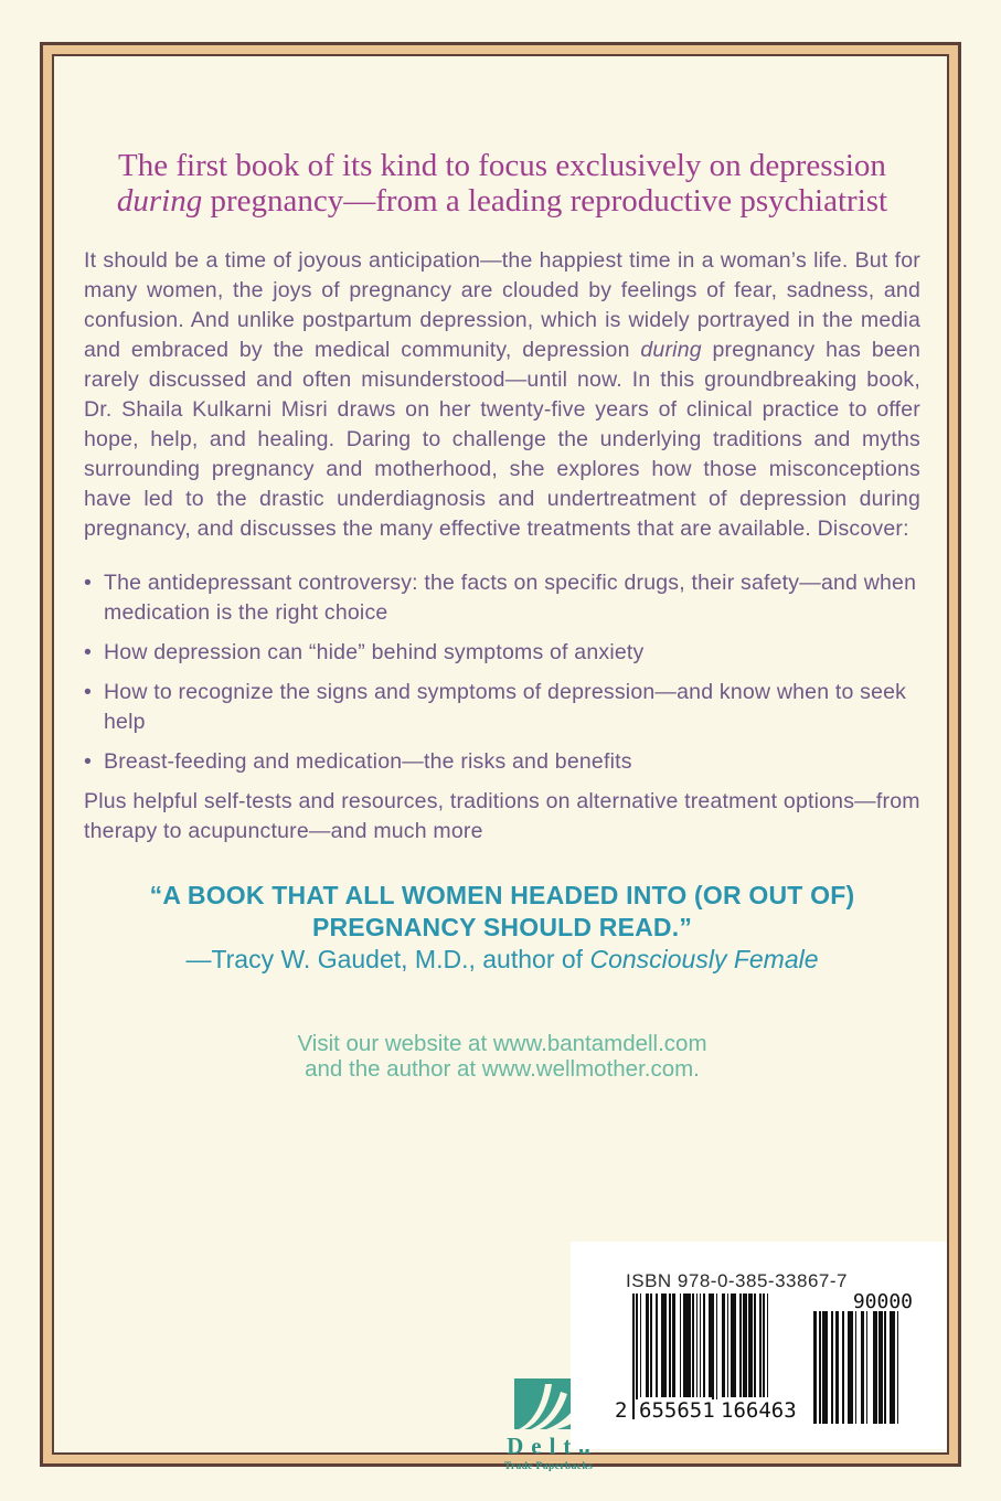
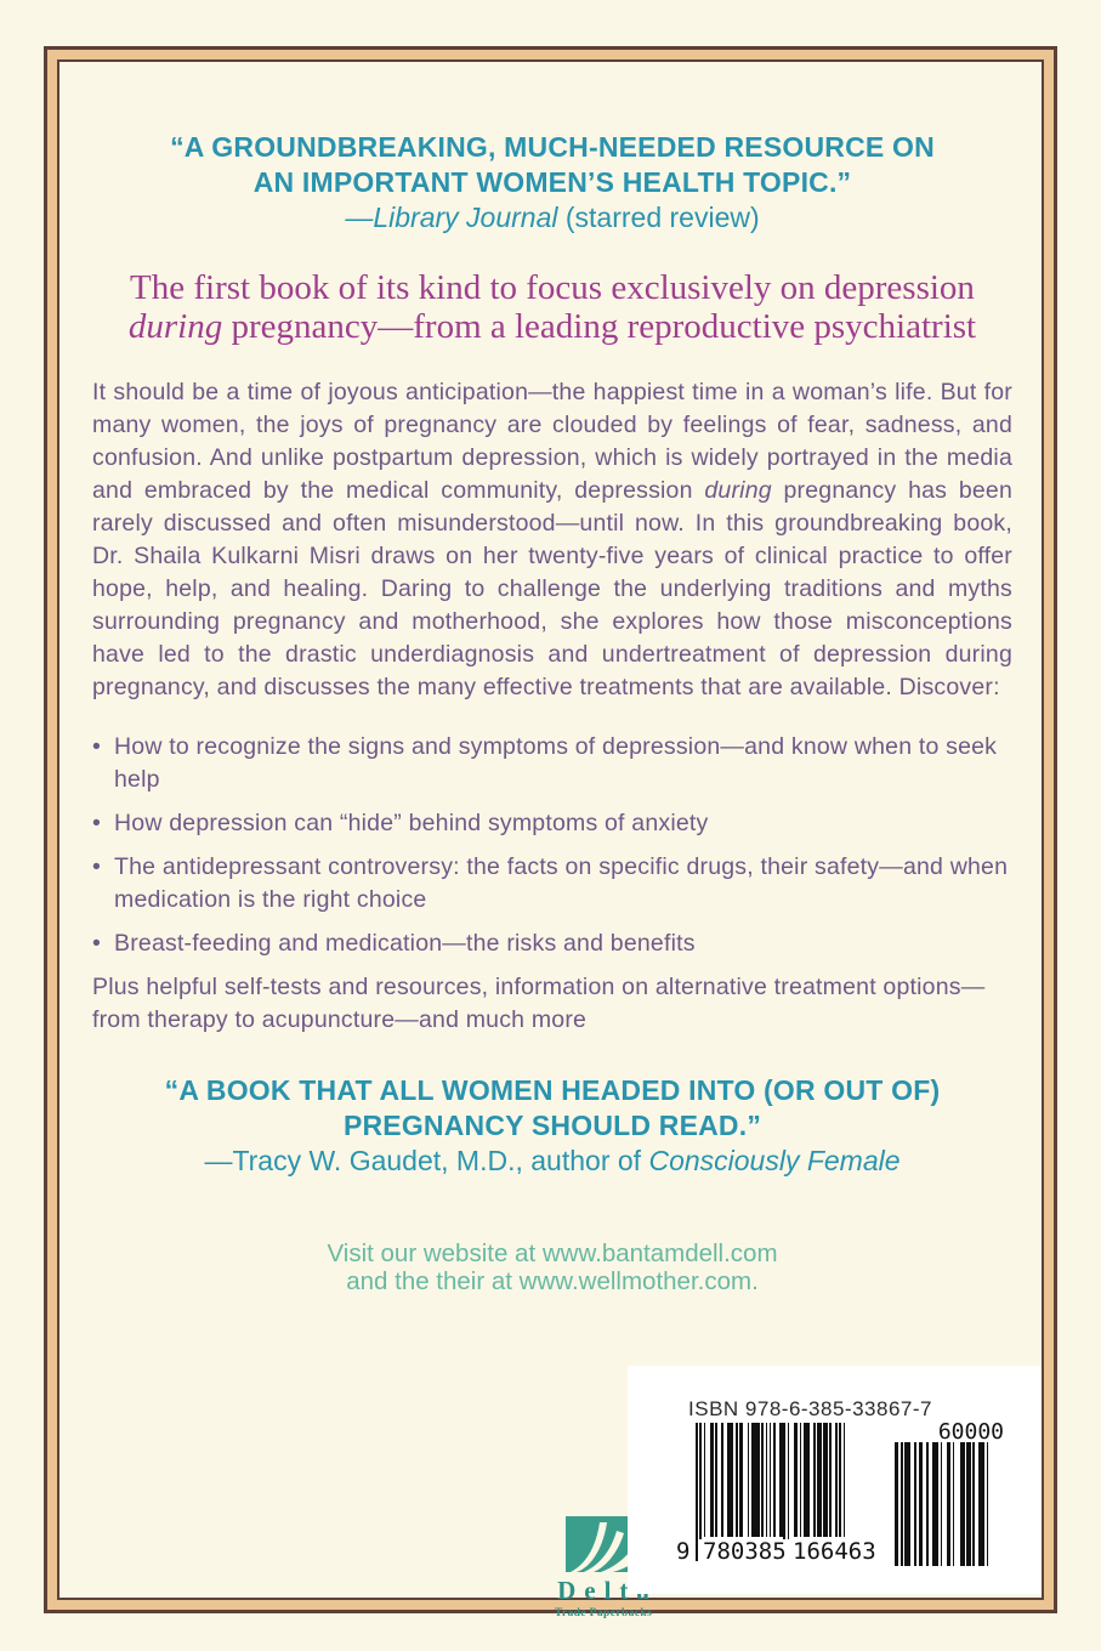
+ “A GROUNDBREAKING, MUCH-NEEDED RESOURCE ON
+ AN IMPORTANT WOMEN’S HEALTH TOPIC.”
+ —Library Journal (starred review)
  The first book of its kind to focus exclusively on depression
  during pregnancy—from a leading reproductive psychiatrist
  It should be a time of joyous anticipation—the happiest time in a woman’s life. But for many women, the joys of pregnancy are clouded by feelings of fear, sadness, and confusion. And unlike postpartum depression, which is widely portrayed in the media and embraced by the medical community, depression during pregnancy has been rarely discussed and often misunderstood—until now. In this groundbreaking book, Dr. Shaila Kulkarni Misri draws on her twenty-five years of clinical practice to offer hope, help, and healing. Daring to challenge the underlying traditions and myths surrounding pregnancy and motherhood, she explores how those misconceptions have led to the drastic underdiagnosis and undertreatment of depression during pregnancy, and discusses the many effective treatments that are available. Discover:
  •
- The antidepressant controversy: the facts on specific drugs, their safety—and when medication is the right choice
+ How to recognize the signs and symptoms of depression—and know when to seek help
  •
  How depression can “hide” behind symptoms of anxiety
  •
- How to recognize the signs and symptoms of depression—and know when to seek help
+ The antidepressant controversy: the facts on specific drugs, their safety—and when medication is the right choice
  •
  Breast-feeding and medication—the risks and benefits
- Plus helpful self-tests and resources, traditions on alternative treatment options—from therapy to acupuncture—and much more
+ Plus helpful self-tests and resources, information on alternative treatment options—from therapy to acupuncture—and much more
  “A BOOK THAT ALL WOMEN HEADED INTO (OR OUT OF)
  PREGNANCY SHOULD READ.”
  —Tracy W. Gaudet, M.D., author of Consciously Female
  Visit our website at www.bantamdell.com
- and the author at www.wellmother.com.
+ and the their at www.wellmother.com.
  Trade Paperbacks
- ISBN 978-0-385-33867-7
+ ISBN 978-6-385-33867-7
- 2
+ 9
- 655651
+ 780385
  166463
- 90000
+ 60000
